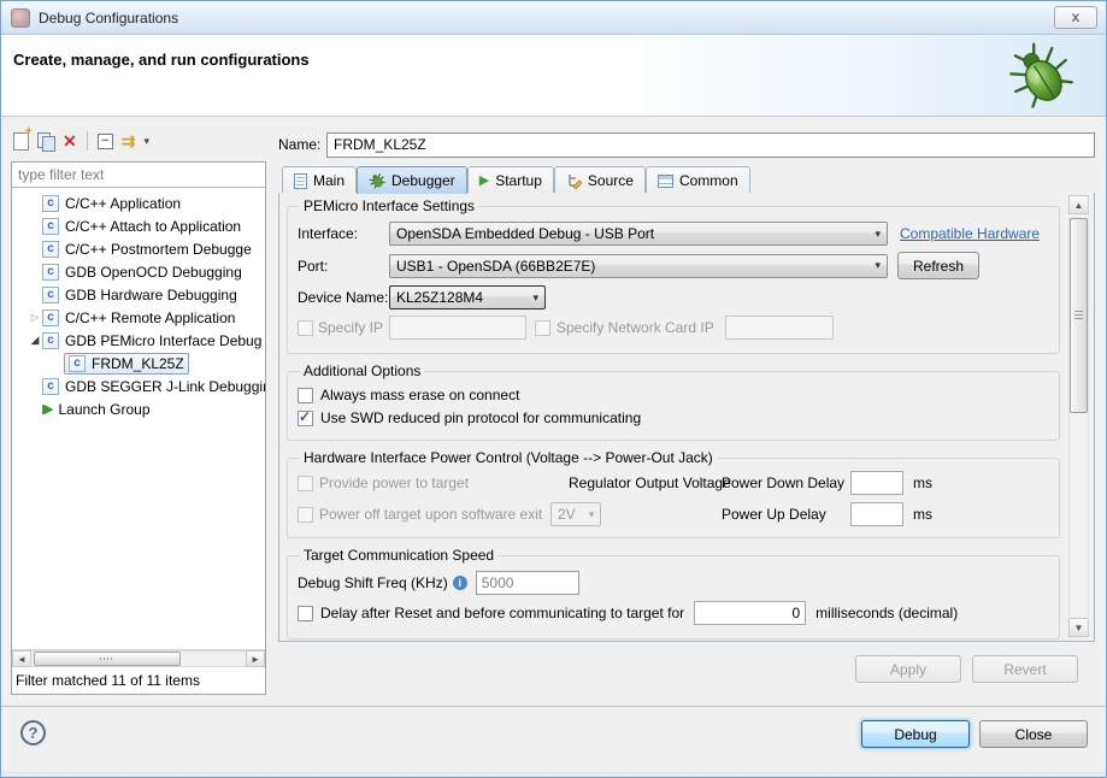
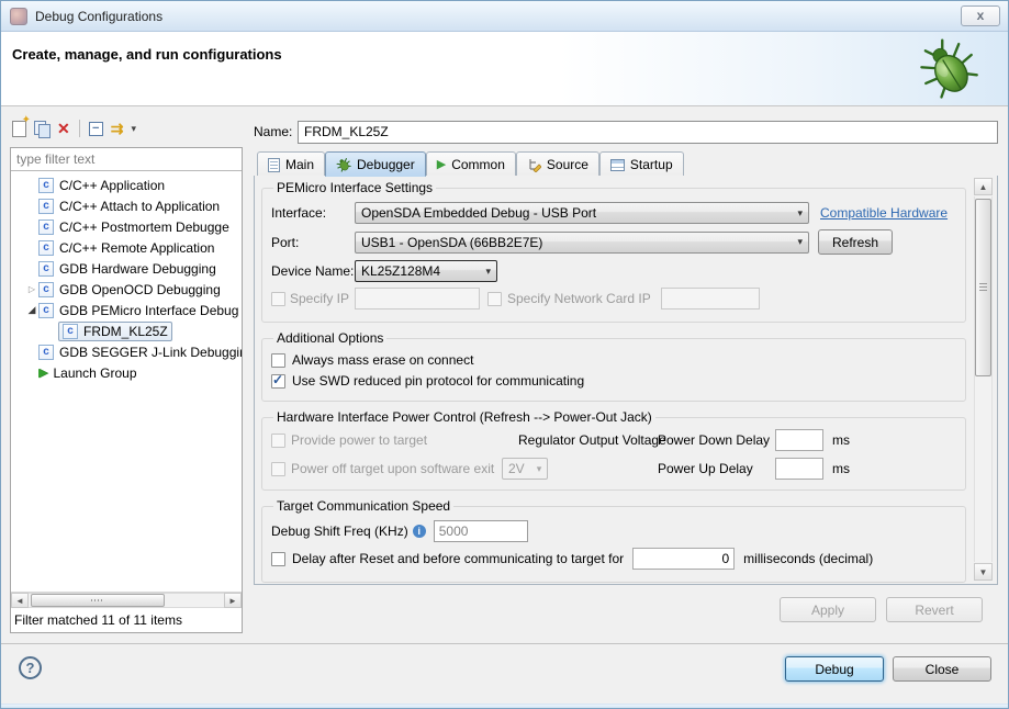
  Debug Configurations
  x
  Create, manage, and run configurations
  ✕
  −
  ⇉
  ▾
  type filter text
  c
  C/C++ Application
  c
  C/C++ Attach to Application
  c
  C/C++ Postmortem Debugge
  c
- GDB OpenOCD Debugging
+ C/C++ Remote Application
  c
  GDB Hardware Debugging
  ▷
  c
- C/C++ Remote Application
+ GDB OpenOCD Debugging
  ◢
  c
  GDB PEMicro Interface Debug
  c
  FRDM_KL25Z
  c
  GDB SEGGER J-Link Debuggi
  ▶
  Launch Group
  ◄
  ►
  Filter matched 11 of 11 items
  Name:
  FRDM_KL25Z
  Main
  Debugger
  ▶
- Startup
+ Common
  Source
- Common
+ Startup
  PEMicro Interface Settings
  Interface:
  OpenSDA Embedded Debug - USB Port
  ▾
  Compatible Hardware
  Port:
  USB1 - OpenSDA (66BB2E7E)
  ▾
  Refresh
  Device Name:
  KL25Z128M4
  ▾
  Specify IP
  Specify Network Card IP
  Additional Options
  Always mass erase on connect
  ✓
  Use SWD reduced pin protocol for communicating
- Hardware Interface Power Control (Voltage --> Power-Out Jack)
+ Hardware Interface Power Control (Refresh --> Power-Out Jack)
  Provide power to target
  Regulator Output Voltage
  Power Down Delay
  ms
  Power off target upon software exit
  2V
  ▾
  Power Up Delay
  ms
  Target Communication Speed
  Debug Shift Freq (KHz)
  i
  5000
  Delay after Reset and before communicating to target for
  0
  milliseconds (decimal)
  ▲
  ▼
  Apply
  Revert
  ?
  Debug
  Close
